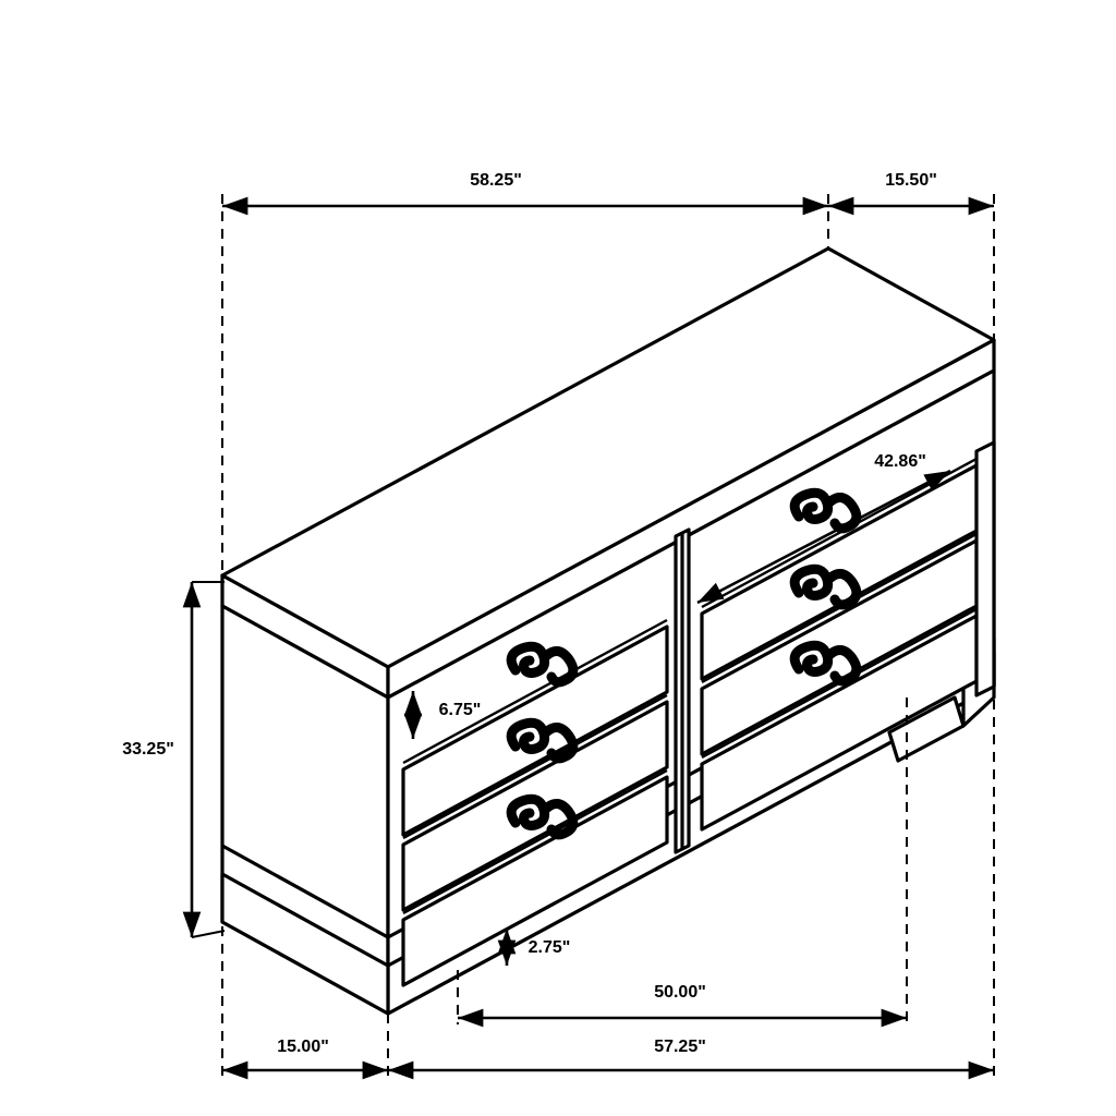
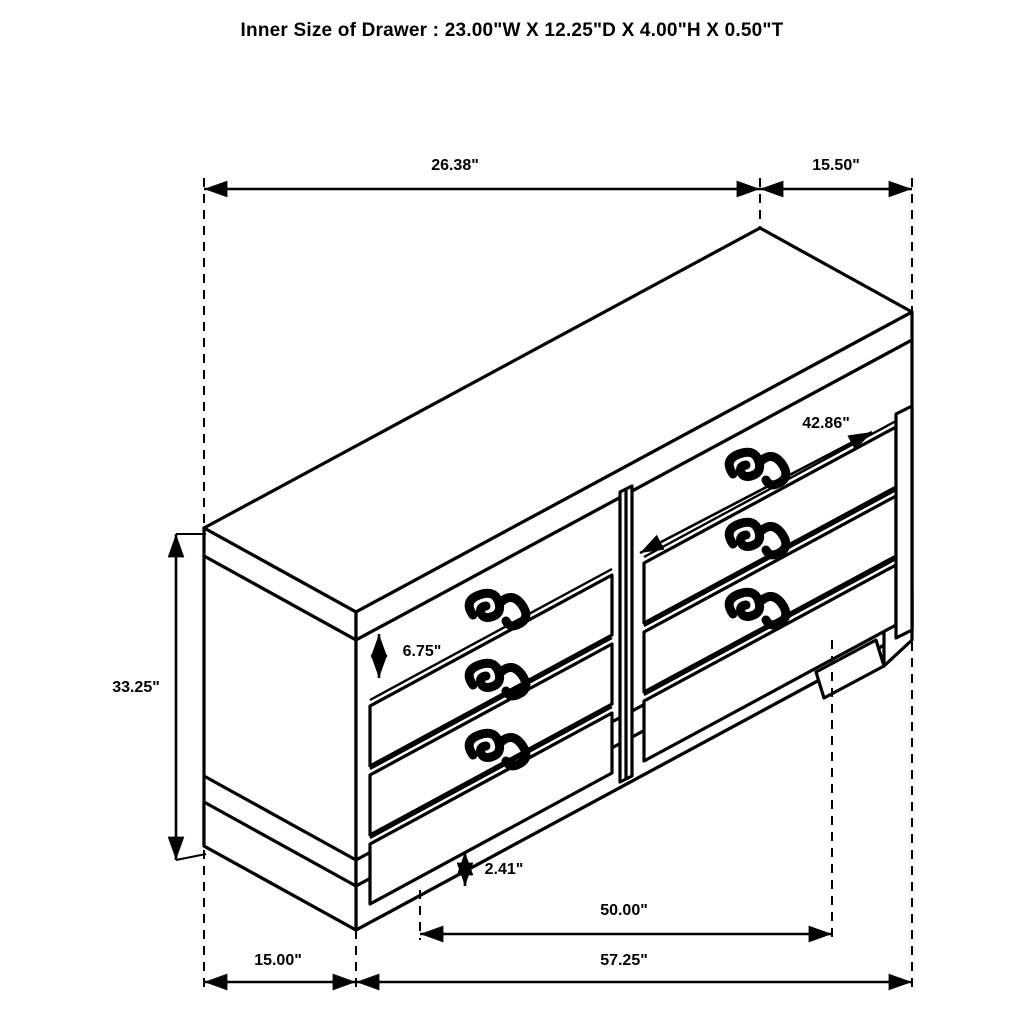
+ Inner Size of Drawer : 23.00"W X 12.25"D X 4.00"H X 0.50"T
- 58.25"
+ 26.38"
  15.50"
  42.86"
  33.25"
  6.75"
- 2.75"
+ 2.41"
  50.00"
  15.00"
  57.25"
